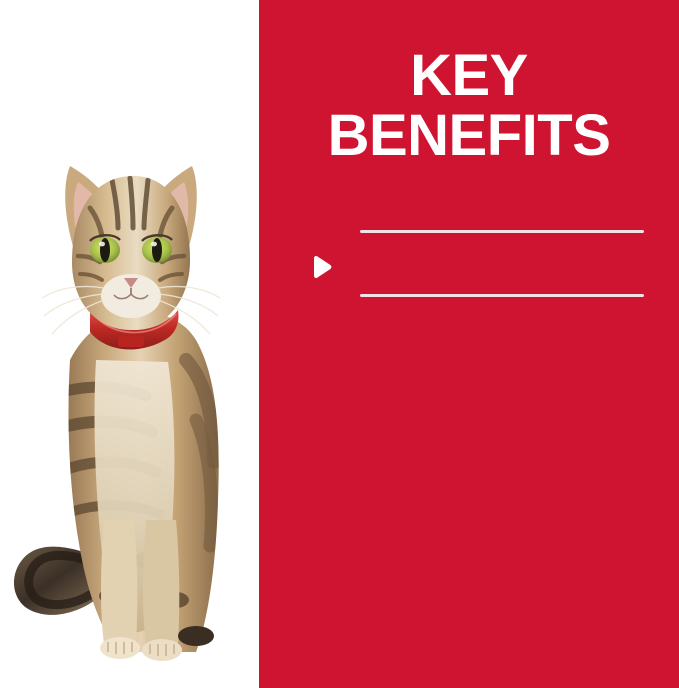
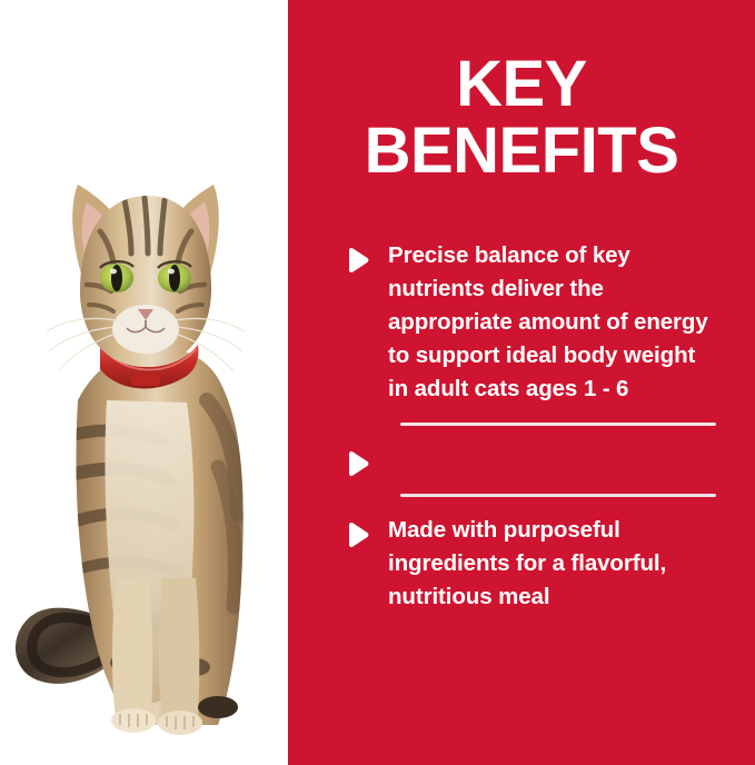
  KEY
  BENEFITS
+ Precise balance of key nutrients deliver the appropriate amount of energy to support ideal body weight in adult cats ages 1 - 6
+ Made with purposeful ingredients for a flavorful, nutritious meal
